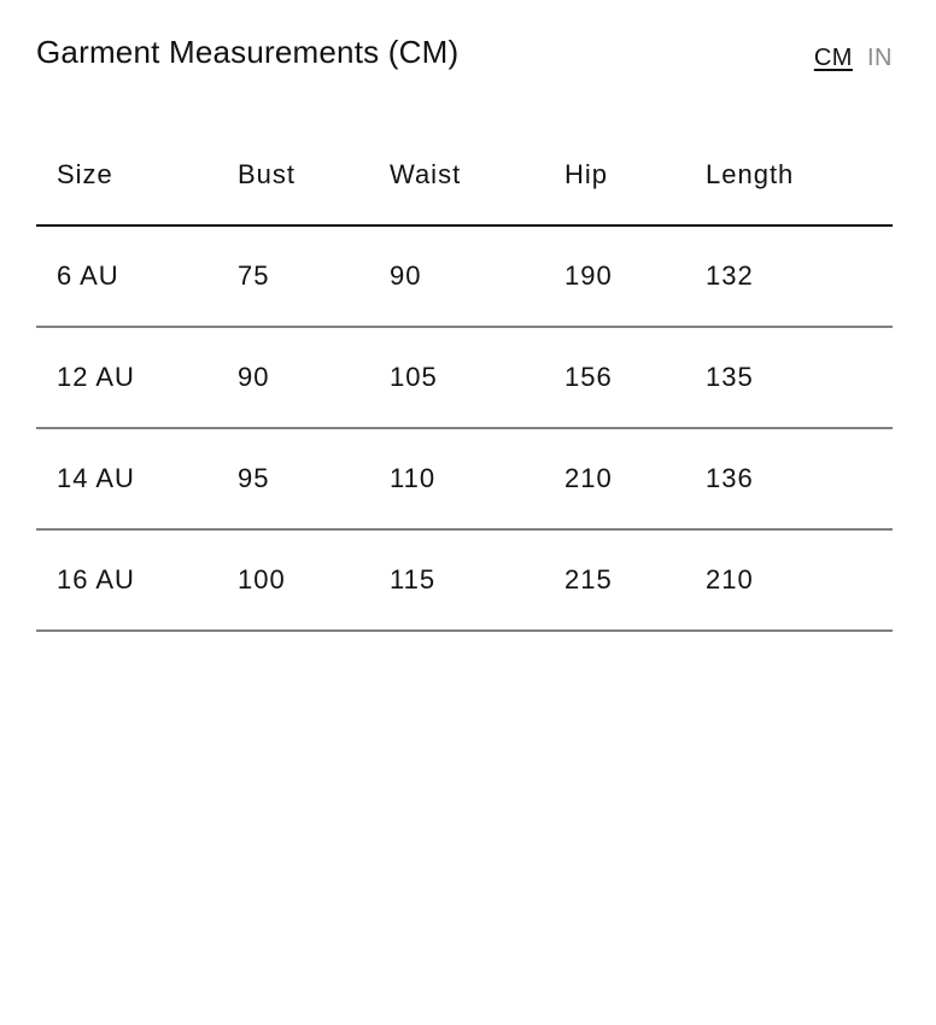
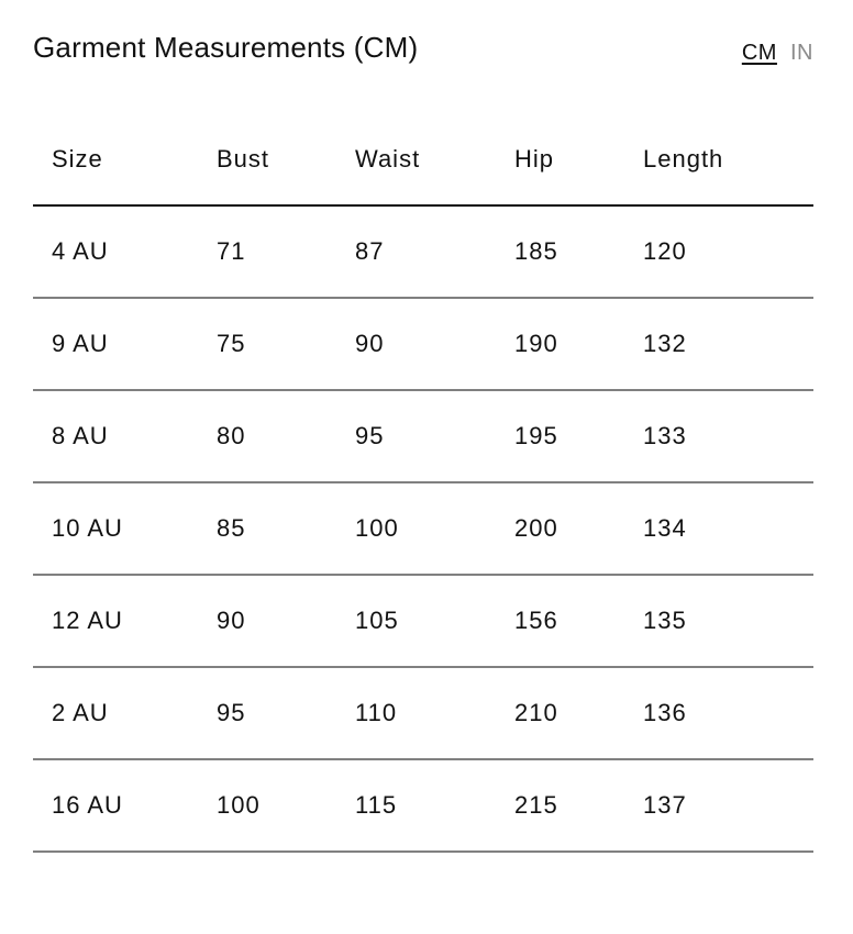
  Garment Measurements (CM)
  CM IN
  Size	Bust	Waist	Hip	Length
+ 4 AU	71	87	185	120
- 6 AU	75	90	190	132
+ 9 AU	75	90	190	132
+ 8 AU	80	95	195	133
+ 10 AU	85	100	200	134
  12 AU	90	105	156	135
- 14 AU	95	110	210	136
+ 2 AU	95	110	210	136
- 16 AU	100	115	215	210
+ 16 AU	100	115	215	137
